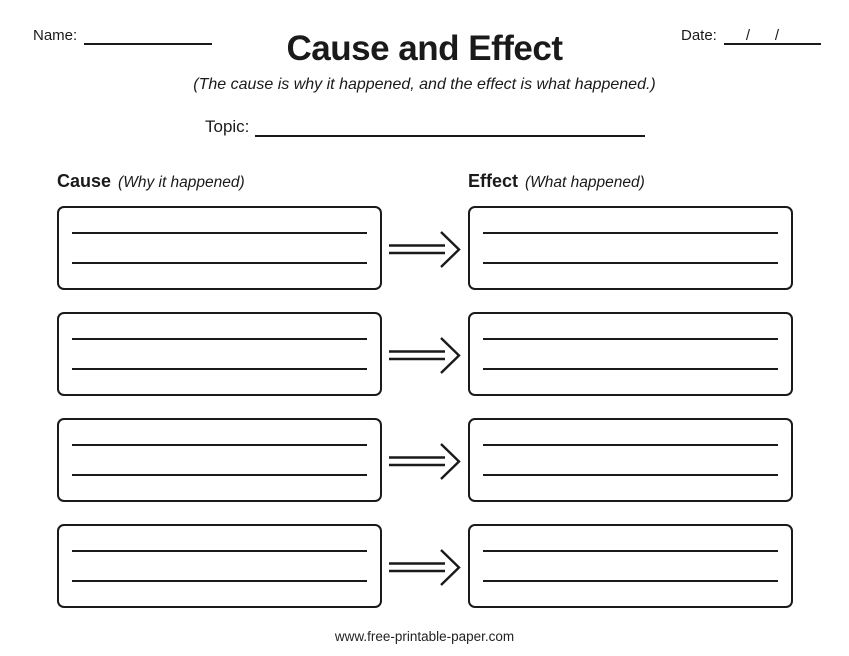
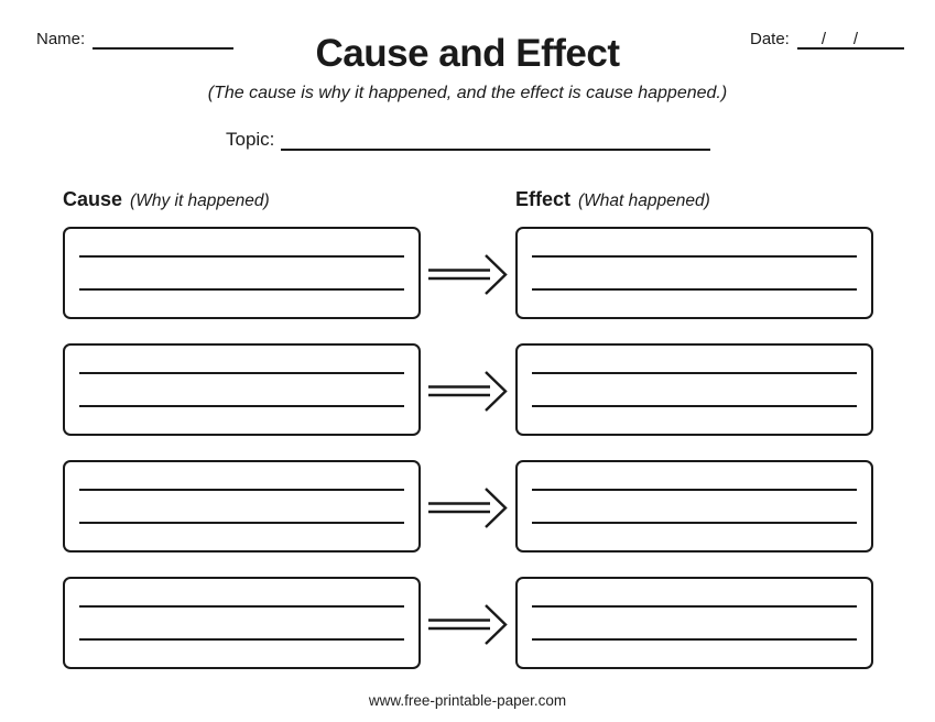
  Name:
  Cause and Effect
  Date:
  /
  /
- (The cause is why it happened, and the effect is what happened.)
+ (The cause is why it happened, and the effect is cause happened.)
  Topic:
  Cause
  (Why it happened)
  Effect
  (What happened)
  www.free-printable-paper.com
